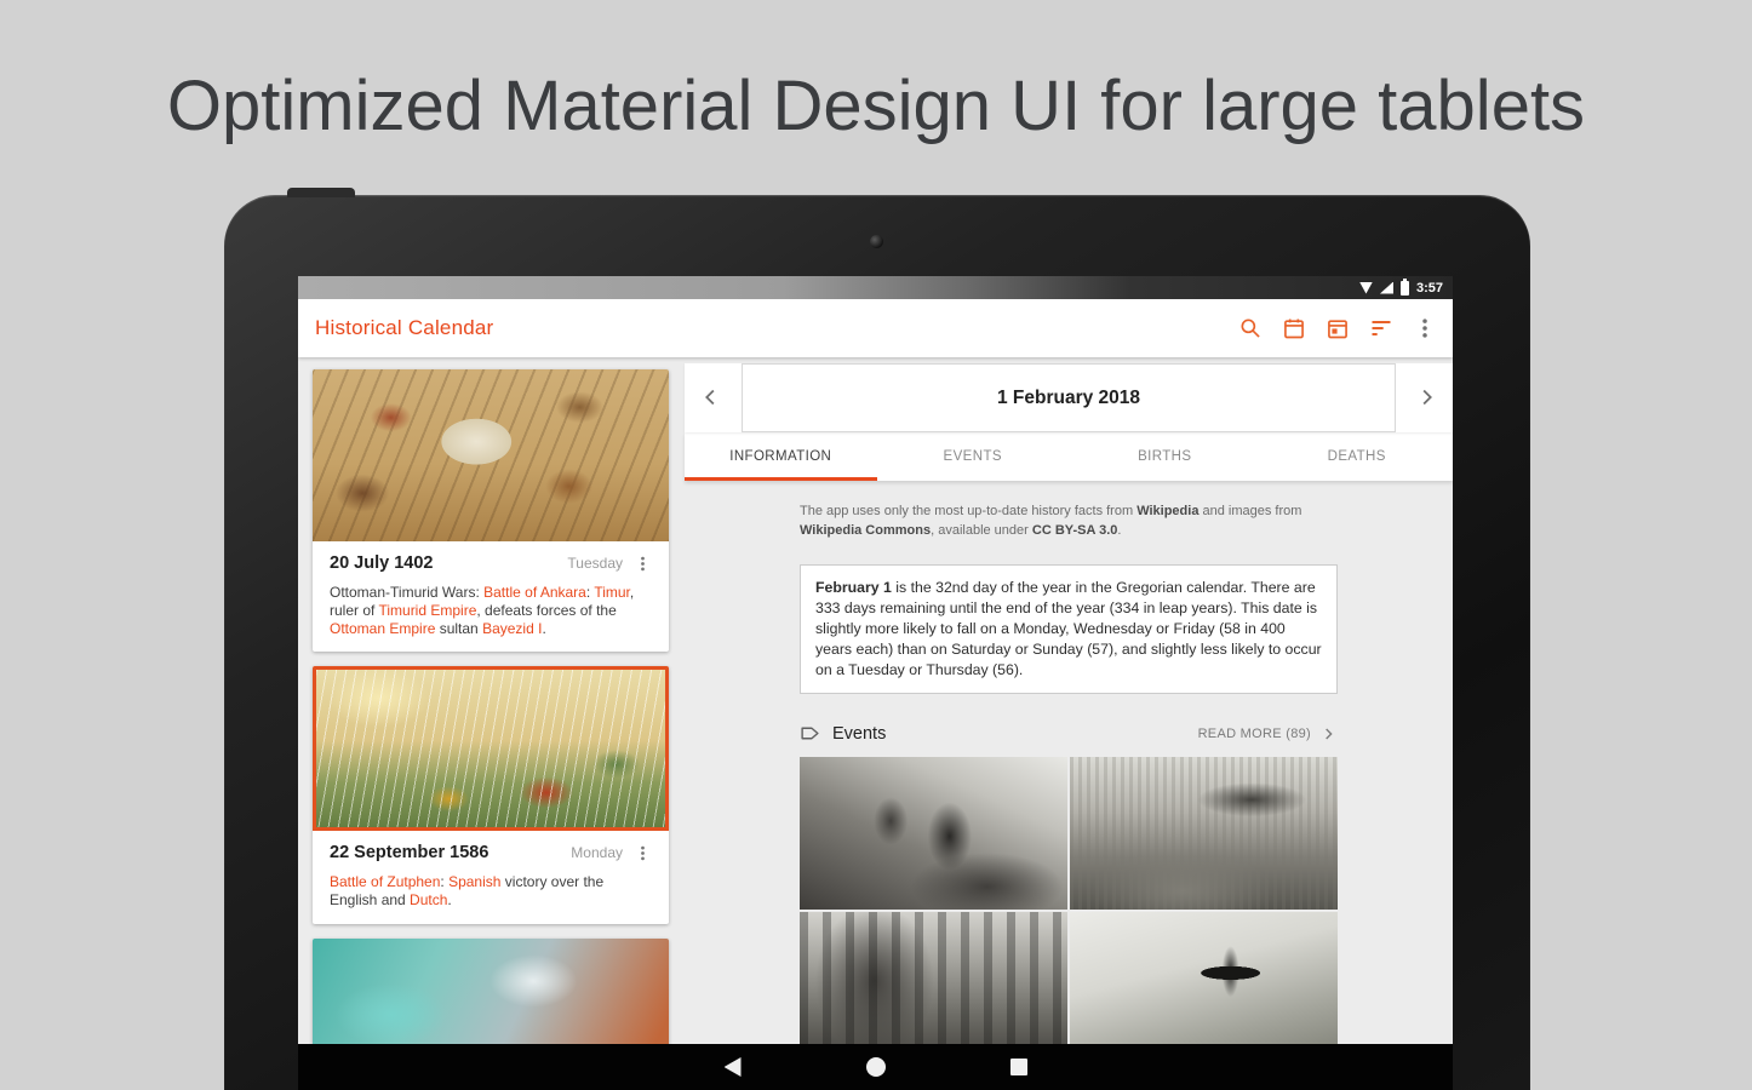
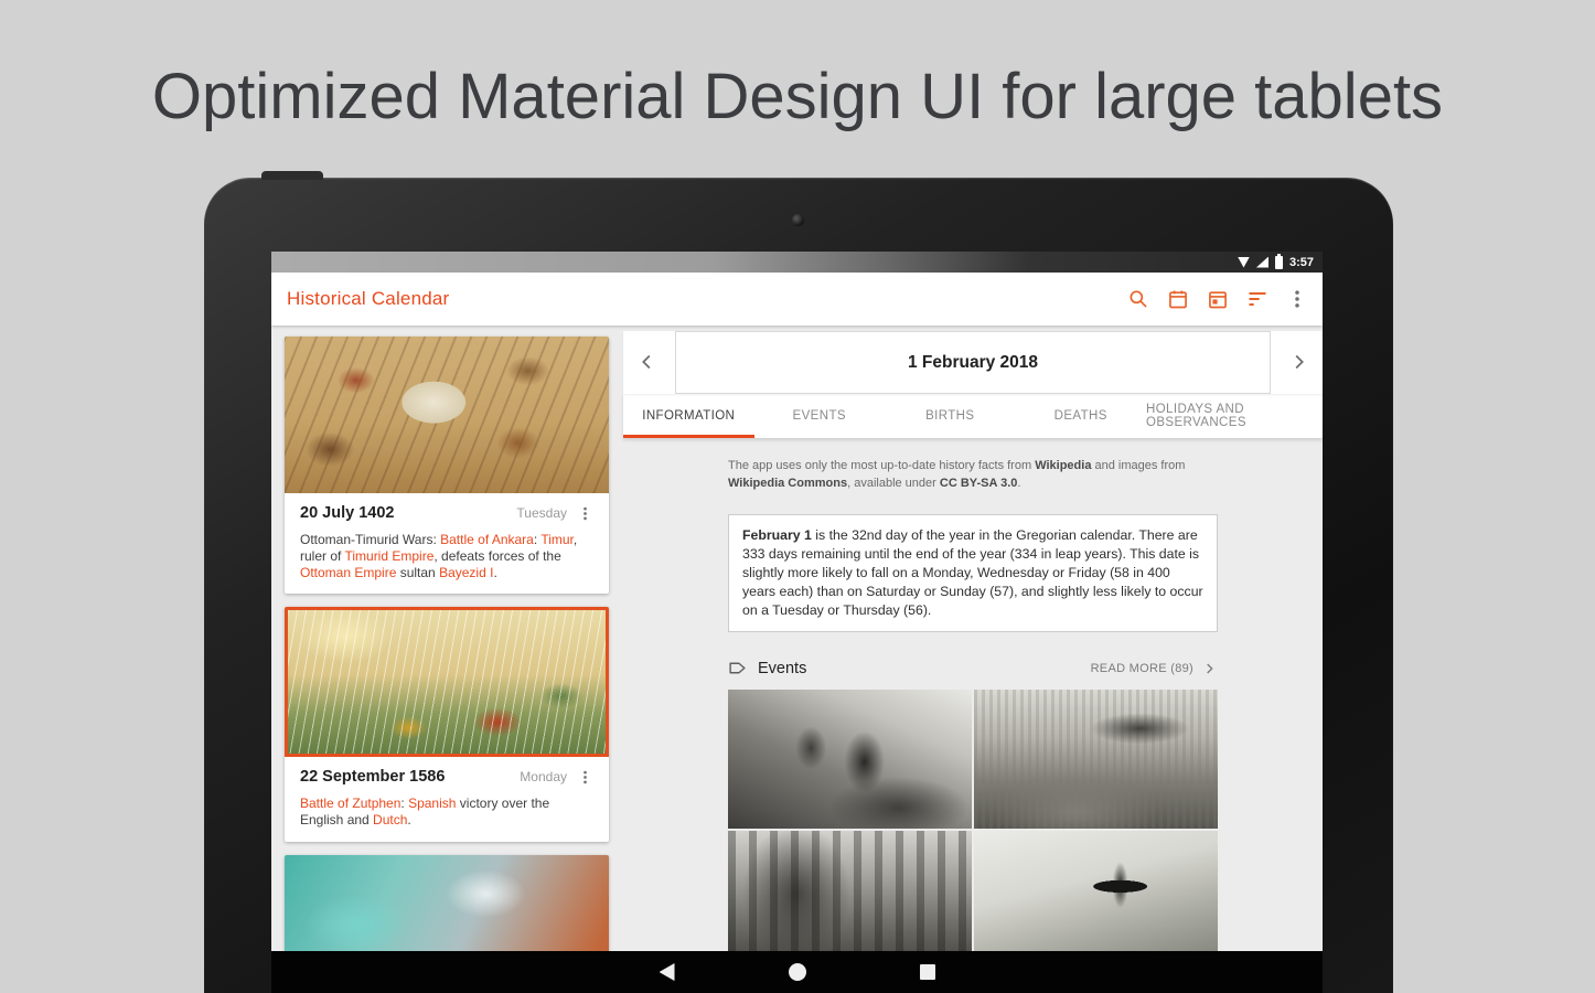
  Optimized Material Design UI for large tablets
  3:57
  Historical Calendar
  20 July 1402
  Tuesday
  Ottoman-Timurid Wars: Battle of Ankara: Timur, ruler of Timurid Empire, defeats forces of the Ottoman Empire sultan Bayezid I.
  22 September 1586
  Monday
  Battle of Zutphen: Spanish victory over the English and Dutch.
  1 February 2018
  INFORMATION
  EVENTS
  BIRTHS
  DEATHS
+ HOLIDAYS AND OBSERVANCES
  The app uses only the most up-to-date history facts from Wikipedia and images from Wikipedia Commons, available under CC BY-SA 3.0.
  February 1 is the 32nd day of the year in the Gregorian calendar. There are 333 days remaining until the end of the year (334 in leap years). This date is slightly more likely to fall on a Monday, Wednesday or Friday (58 in 400 years each) than on Saturday or Sunday (57), and slightly less likely to occur on a Tuesday or Thursday (56).
  Events
  READ MORE (89)
